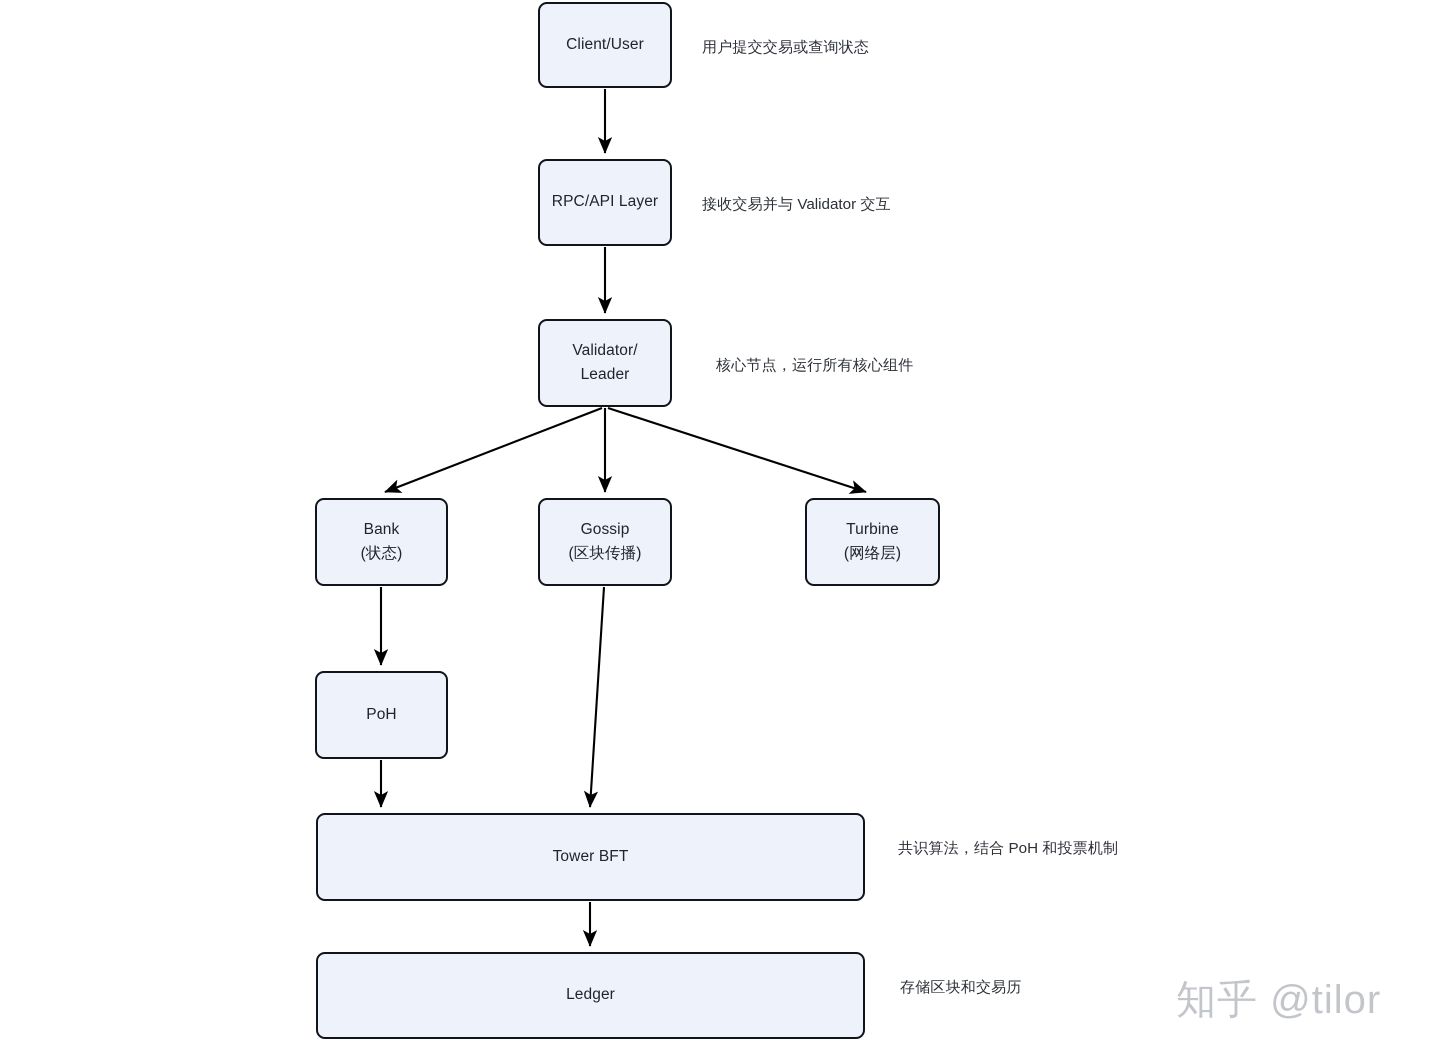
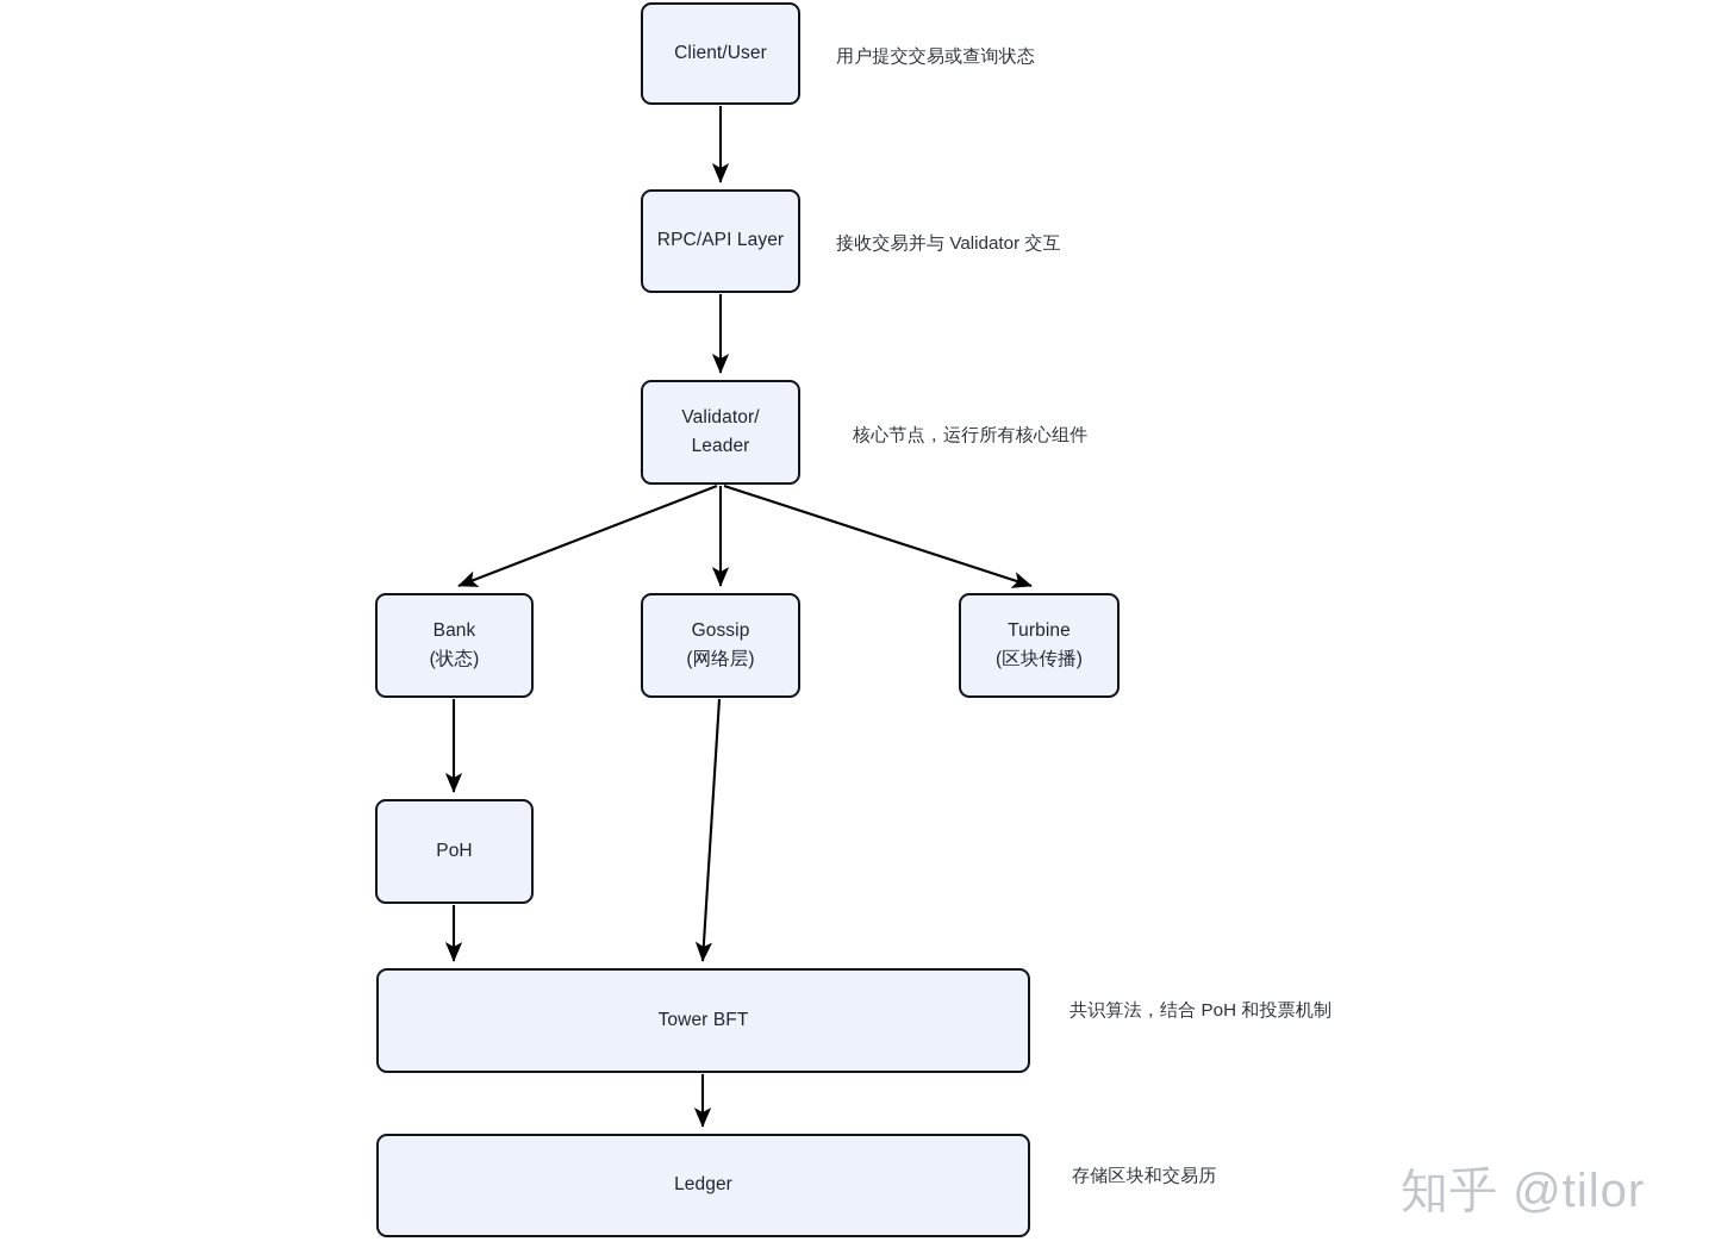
  Client/User
  RPC/API Layer
  Validator/
  Leader
  Bank
  (状态)
  Gossip
- (区块传播)
+ (网络层)
  Turbine
- (网络层)
+ (区块传播)
  PoH
  Tower BFT
  Ledger
  用户提交交易或查询状态
  接收交易并与 Validator 交互
  核心节点，运行所有核心组件
  共识算法，结合 PoH 和投票机制
  存储区块和交易历
  知乎 @tilor
